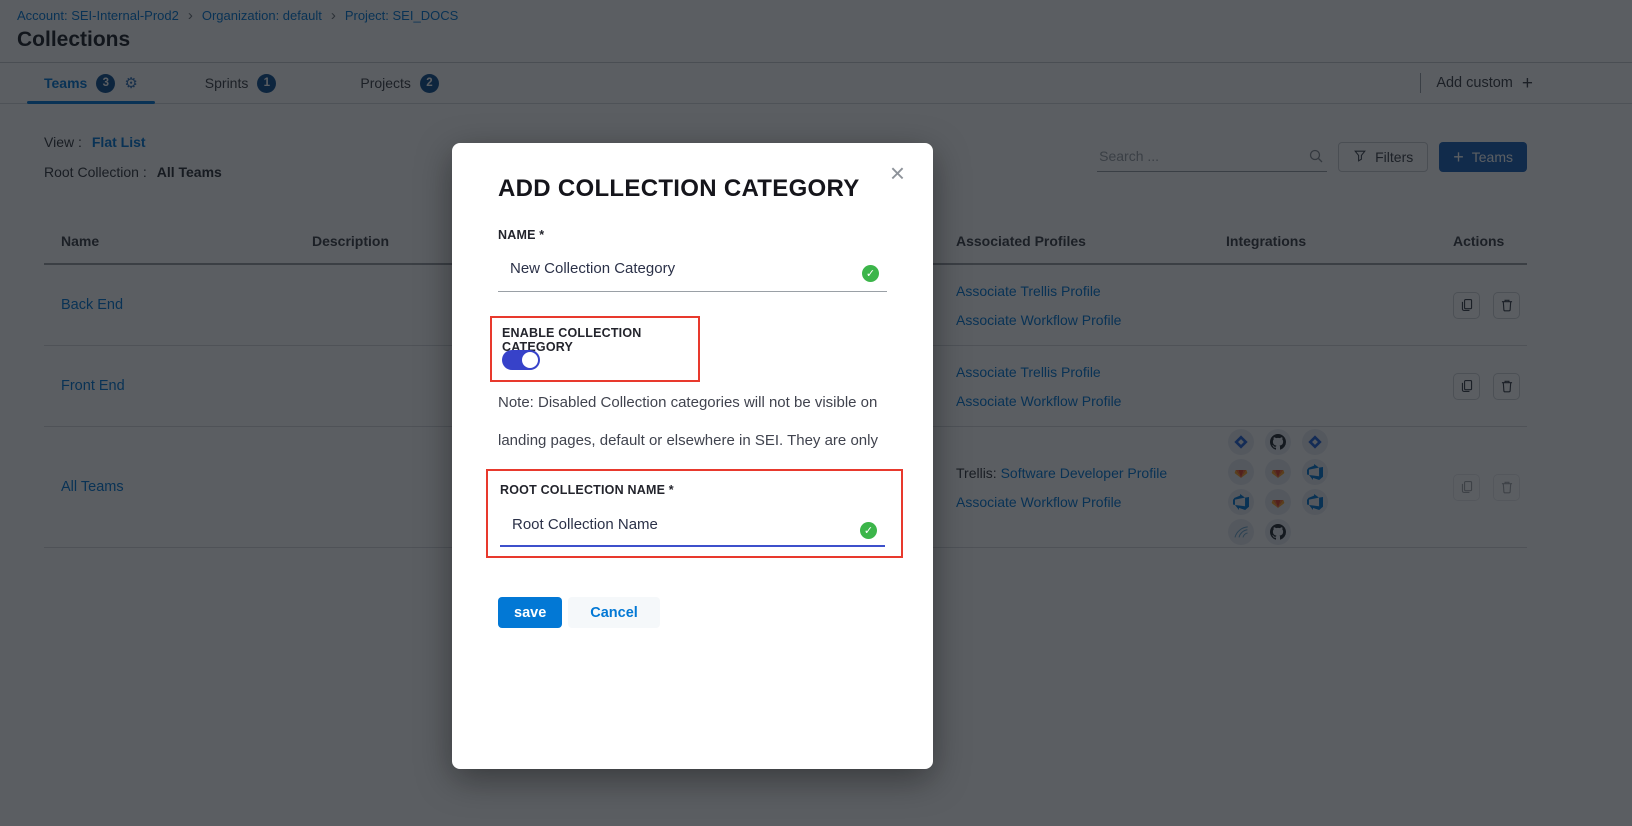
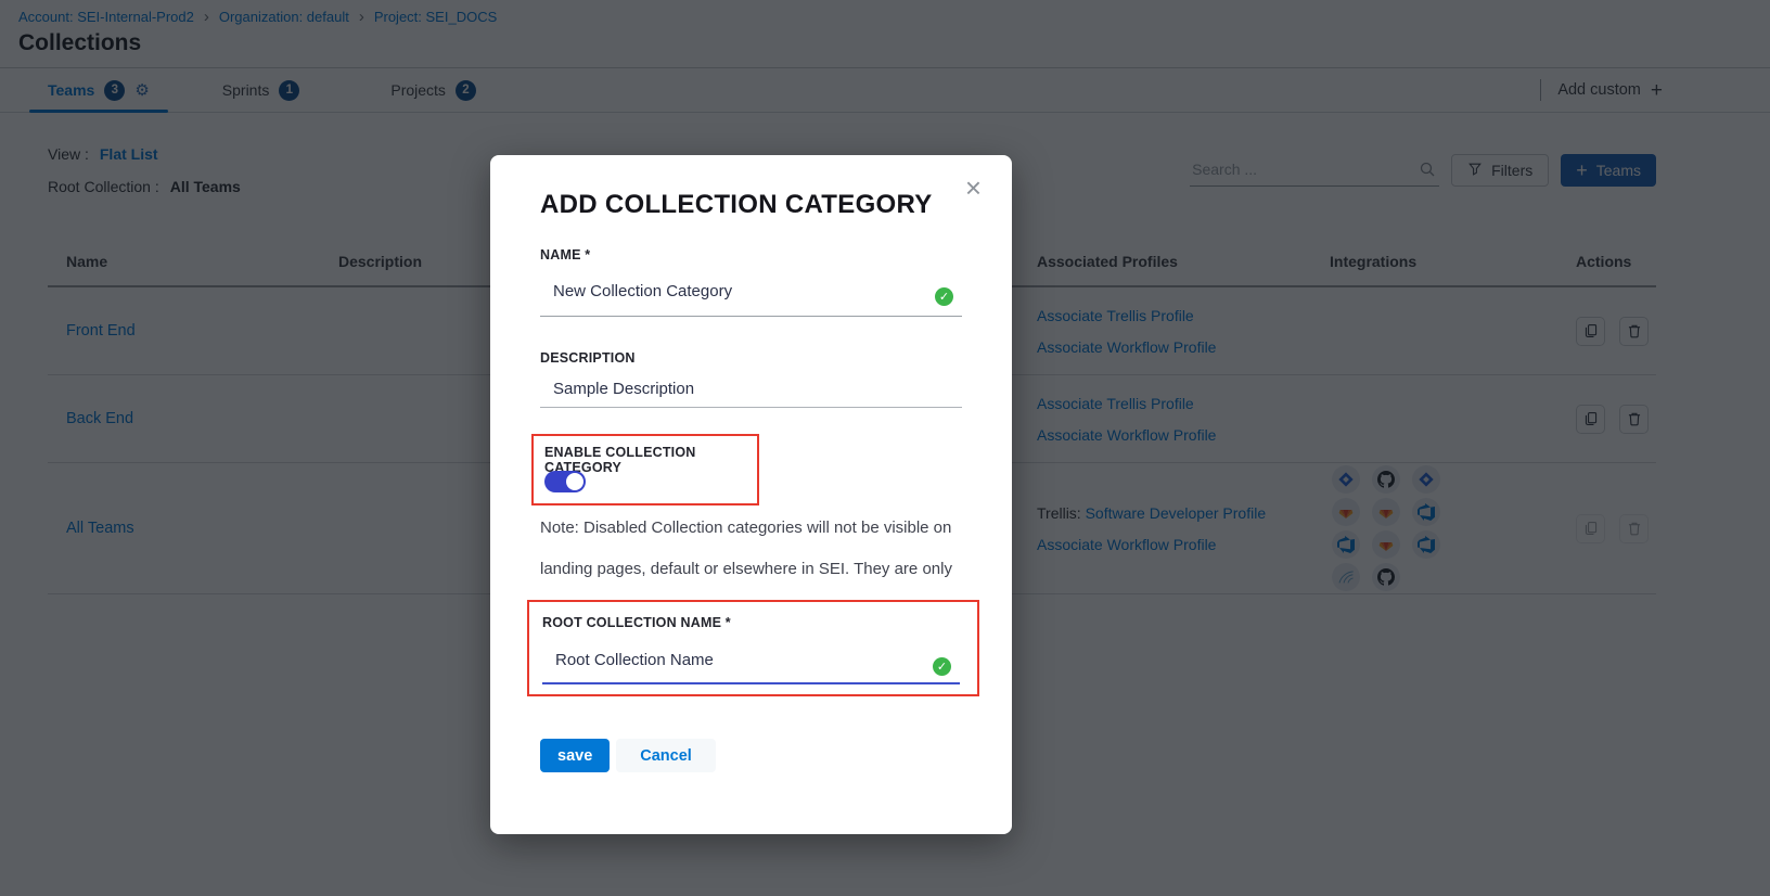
  Account: SEI-Internal-Prod2
  ›
  Organization: default
  ›
  Project: SEI_DOCS
  Collections
  Teams
  3
  ⚙
  Sprints
  1
  Projects
  2
  Add custom
  +
  View :
  Flat List
  Root Collection :
  All Teams
  Search ...
  Filters
  +
  Teams
  Name
  Description
  Associated Profiles
  Integrations
  Actions
- Back End
+ Front End
  Associate Trellis Profile
  Associate Workflow Profile
- Front End
+ Back End
  Associate Trellis Profile
  Associate Workflow Profile
  All Teams
  Trellis: Software Developer Profile
  Associate Workflow Profile
  ×
  ADD COLLECTION CATEGORY
  NAME *
  New Collection Category
  ✓
+ DESCRIPTION
+ Sample Description
  ENABLE COLLECTION CATEGORY
  Note: Disabled Collection categories will not be visible on
  landing pages, default or elsewhere in SEI. They are only
  ROOT COLLECTION NAME *
  Root Collection Name
  ✓
  save
  Cancel
